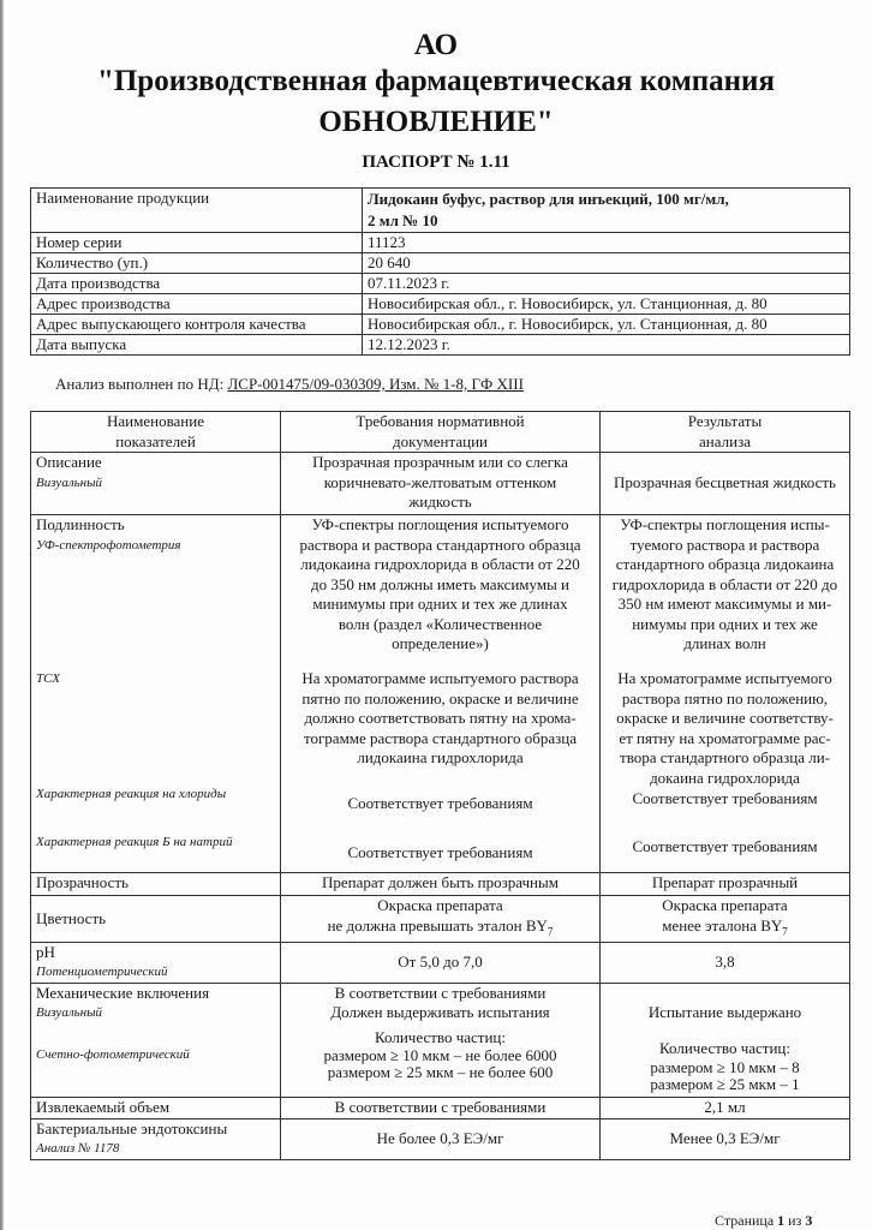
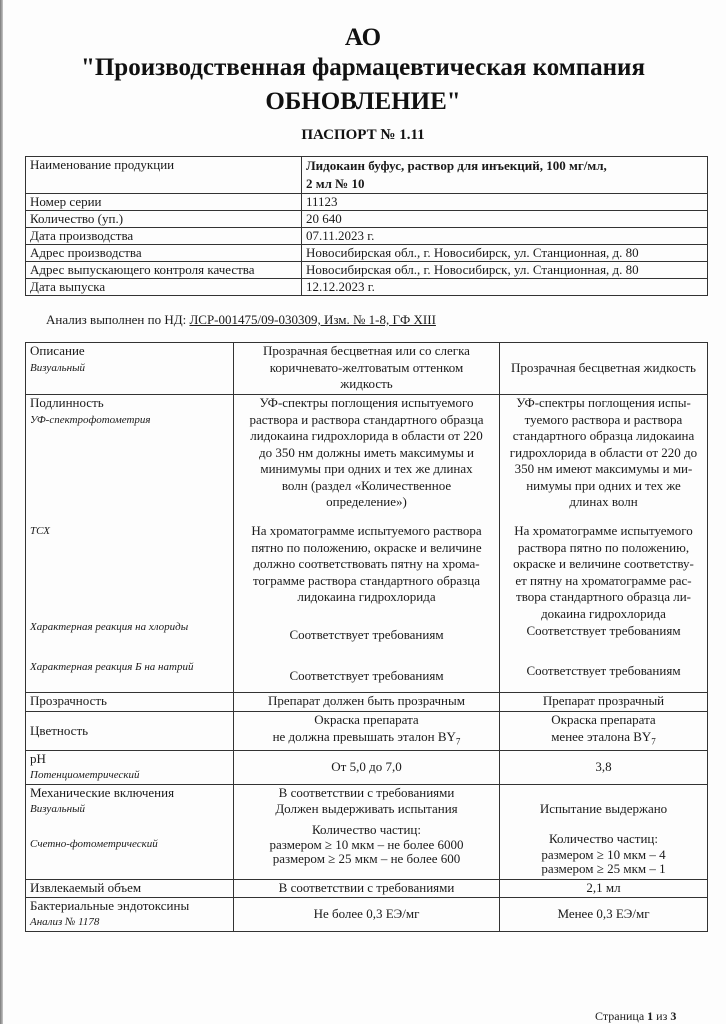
  АО
  "Производственная фармацевтическая компания
  ОБНОВЛЕНИЕ"
  ПАСПОРТ № 1.11
  Наименование продукции	Лидокаин буфус, раствор для инъекций, 100 мг/мл, 2 мл № 10
  Номер серии	11123
  Количество (уп.)	20 640
  Дата производства	07.11.2023 г.
  Адрес производства	Новосибирская обл., г. Новосибирск, ул. Станционная, д. 80
  Адрес выпускающего контроля качества	Новосибирская обл., г. Новосибирск, ул. Станционная, д. 80
  Дата выпуска	12.12.2023 г.
  Анализ выполнен по НД: ЛСР-001475/09-030309, Изм. № 1-8, ГФ XIII
- Наименование показателей	Требования нормативной документации	Результаты анализа
- Описание Визуальный	Прозрачная прозрачным или со слегка коричневато-желтоватым оттенком жидкость	Прозрачная бесцветная жидкость
+ Описание Визуальный	Прозрачная бесцветная или со слегка коричневато-желтоватым оттенком жидкость	Прозрачная бесцветная жидкость
  Подлинность УФ-спектрофотометрия ТСХ Характерная реакция на хлориды Характерная реакция Б на натрий	УФ-спектры поглощения испытуемого раствора и раствора стандартного образца лидокаина гидрохлорида в области от 220 до 350 нм должны иметь максимумы и минимумы при одних и тех же длинах волн (раздел «Количественное определение») На хроматограмме испытуемого раствора пятно по положению, окраске и величине должно соответствовать пятну на хрома- тограмме раствора стандартного образца лидокаина гидрохлорида Соответствует требованиям Соответствует требованиям	УФ-спектры поглощения испы- туемого раствора и раствора стандартного образца лидокаина гидрохлорида в области от 220 до 350 нм имеют максимумы и ми- нимумы при одних и тех же длинах волн На хроматограмме испытуемого раствора пятно по положению, окраске и величине соответству- ет пятну на хроматограмме рас- твора стандартного образца ли- докаина гидрохлорида Соответствует требованиям Соответствует требованиям
  Прозрачность	Препарат должен быть прозрачным	Препарат прозрачный
  Цветность	Окраска препарата не должна превышать эталон BY7	Окраска препарата менее эталона BY7
  pH Потенциометрический	От 5,0 до 7,0	3,8
- Механические включения Визуальный Счетно-фотометрический	В соответствии с требованиями Должен выдерживать испытания Количество частиц: размером ≥ 10 мкм – не более 6000 размером ≥ 25 мкм – не более 600	Испытание выдержано Количество частиц: размером ≥ 10 мкм – 8 размером ≥ 25 мкм – 1
+ Механические включения Визуальный Счетно-фотометрический	В соответствии с требованиями Должен выдерживать испытания Количество частиц: размером ≥ 10 мкм – не более 6000 размером ≥ 25 мкм – не более 600	Испытание выдержано Количество частиц: размером ≥ 10 мкм – 4 размером ≥ 25 мкм – 1
  Извлекаемый объем	В соответствии с требованиями	2,1 мл
  Бактериальные эндотоксины Анализ № 1178	Не более 0,3 ЕЭ/мг	Менее 0,3 ЕЭ/мг
  Страница 1 из 3
